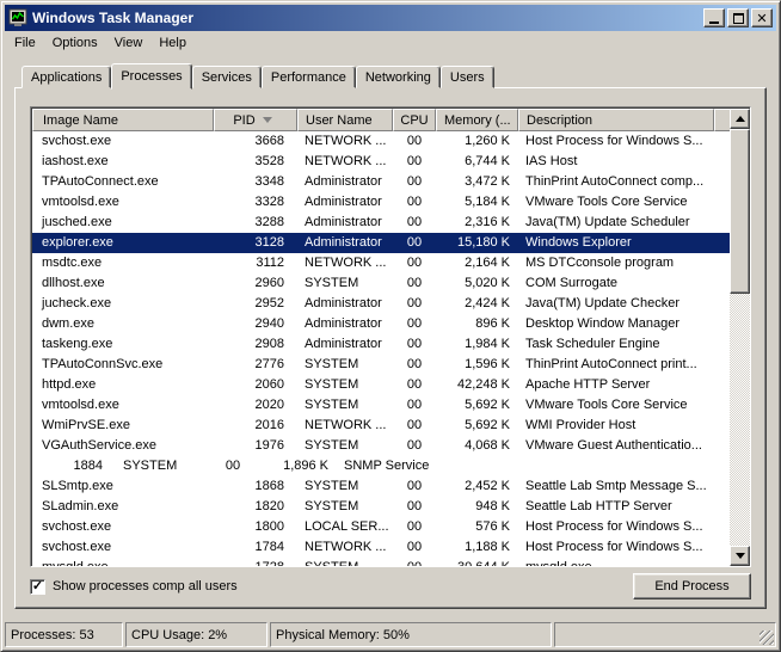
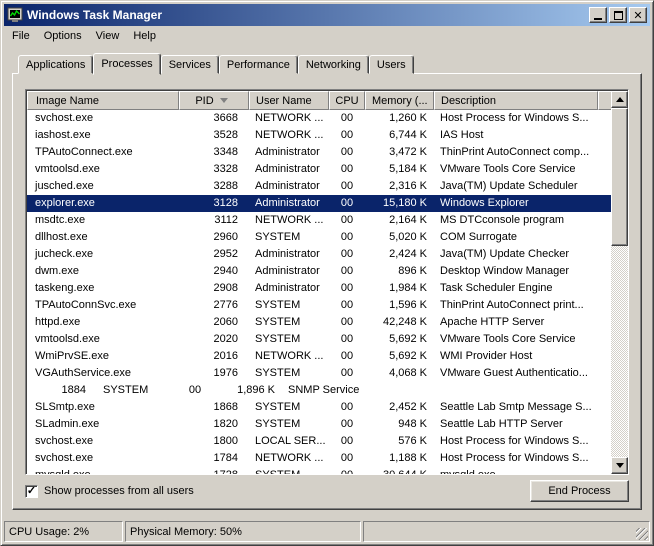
  Windows Task Manager
  ✕
  File
  Options
  View
  Help
  Applications
  Processes
  Services
  Performance
  Networking
  Users
  Image Name
  PID
  User Name
  CPU
  Memory (...
  Description
  svchost.exe
  3668
  NETWORK ...
  00
  1,260 K
  Host Process for Windows S...
  iashost.exe
  3528
  NETWORK ...
  00
  6,744 K
  IAS Host
  TPAutoConnect.exe
  3348
  Administrator
  00
  3,472 K
  ThinPrint AutoConnect comp...
  vmtoolsd.exe
  3328
  Administrator
  00
  5,184 K
  VMware Tools Core Service
  jusched.exe
  3288
  Administrator
  00
  2,316 K
  Java(TM) Update Scheduler
  explorer.exe
  3128
  Administrator
  00
  15,180 K
  Windows Explorer
  msdtc.exe
  3112
  NETWORK ...
  00
  2,164 K
  MS DTCconsole program
  dllhost.exe
  2960
  SYSTEM
  00
  5,020 K
  COM Surrogate
  jucheck.exe
  2952
  Administrator
  00
  2,424 K
  Java(TM) Update Checker
  dwm.exe
  2940
  Administrator
  00
  896 K
  Desktop Window Manager
  taskeng.exe
  2908
  Administrator
  00
  1,984 K
  Task Scheduler Engine
  TPAutoConnSvc.exe
  2776
  SYSTEM
  00
  1,596 K
  ThinPrint AutoConnect print...
  httpd.exe
  2060
  SYSTEM
  00
  42,248 K
  Apache HTTP Server
  vmtoolsd.exe
  2020
  SYSTEM
  00
  5,692 K
  VMware Tools Core Service
  WmiPrvSE.exe
  2016
  NETWORK ...
  00
  5,692 K
  WMI Provider Host
  VGAuthService.exe
  1976
  SYSTEM
  00
  4,068 K
  VMware Guest Authenticatio...
  1884
  SYSTEM
  00
  1,896 K
  SNMP Service
  SLSmtp.exe
  1868
  SYSTEM
  00
  2,452 K
  Seattle Lab Smtp Message S...
  SLadmin.exe
  1820
  SYSTEM
  00
  948 K
  Seattle Lab HTTP Server
  svchost.exe
  1800
  LOCAL SER...
  00
  576 K
  Host Process for Windows S...
  svchost.exe
  1784
  NETWORK ...
  00
  1,188 K
  Host Process for Windows S...
  ✓
- Show processes comp all users
+ Show processes from all users
  End Process
- Processes: 53
  CPU Usage: 2%
  Physical Memory: 50%
